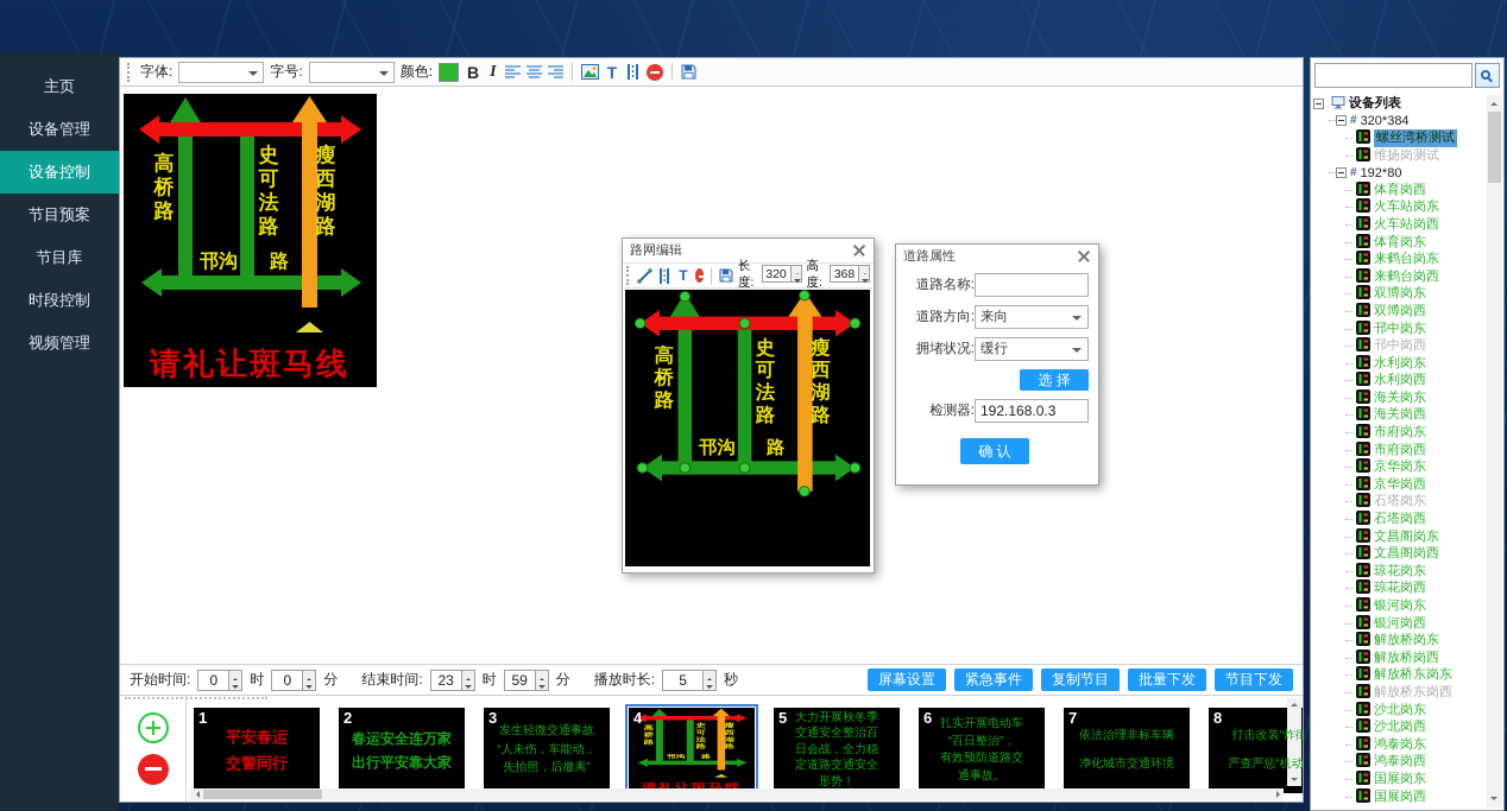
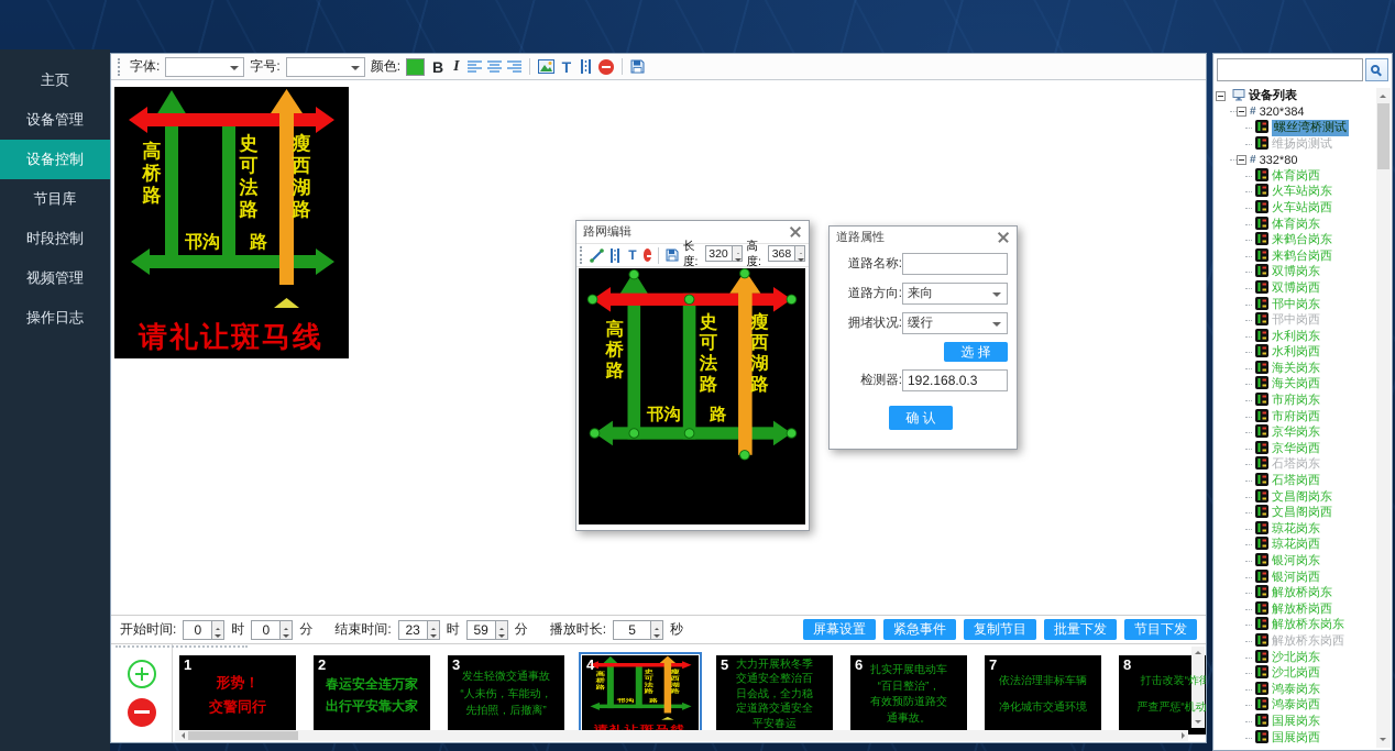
  主页
  设备管理
  设备控制
- 节目预案
  节目库
  时段控制
  视频管理
+ 操作日志
  字体:
  字号:
  颜色:
  B
  I
  T
  请礼让斑马线
  高
  桥
  路
  史
  可
  法
  路
  瘦
  西
  湖
  路
  邗沟
  路
  开始时间:
  0
  时
  0
  分
  结束时间:
  23
  时
  59
  分
  播放时长:
  5
  秒
  屏幕设置
  紧急事件
  复制节目
  批量下发
  节目下发
  1
- 平安春运
+ 形势！
  交警同行
  2
  春运安全连万家
  出行平安靠大家
  3
  发生轻微交通事故
  “人未伤，车能动，
  先拍照，后撤离”
  4
  请礼让斑马线
  5
  大力开展秋冬季
  交通安全整治百
  日会战，全力稳
  定道路交通安全
- 形势！
+ 平安春运
  6
  扎实开展电动车
  “百日整治”，
  有效预防道路交
  通事故。
  7
  依法治理非标车辆
  净化城市交通环境
  8
  打击改装“炸街
  严查严惩“机动
  路网编辑
  T
  长度:
  320
  高度:
  368
  高
  桥
  路
  史
  可
  法
  路
  瘦
  西
  湖
  路
  邗沟
  路
  道路属性
  道路名称:
  道路方向:
  来向
  拥堵状况:
  缓行
  选 择
  检测器:
  192.168.0.3
  确 认
  设备列表
  #
  320*384
  螺丝湾桥测试
  维扬岗测试
  #
- 192*80
+ 332*80
  体育岗西
  火车站岗东
  火车站岗西
  体育岗东
  来鹤台岗东
  来鹤台岗西
  双博岗东
  双博岗西
  邗中岗东
  邗中岗西
  水利岗东
  水利岗西
  海关岗东
  海关岗西
  市府岗东
  市府岗西
  京华岗东
  京华岗西
  石塔岗东
  石塔岗西
  文昌阁岗东
  文昌阁岗西
  琼花岗东
  琼花岗西
  银河岗东
  银河岗西
  解放桥岗东
  解放桥岗西
  解放桥东岗东
  解放桥东岗西
  沙北岗东
  沙北岗西
  鸿泰岗东
  鸿泰岗西
  国展岗东
  国展岗西
